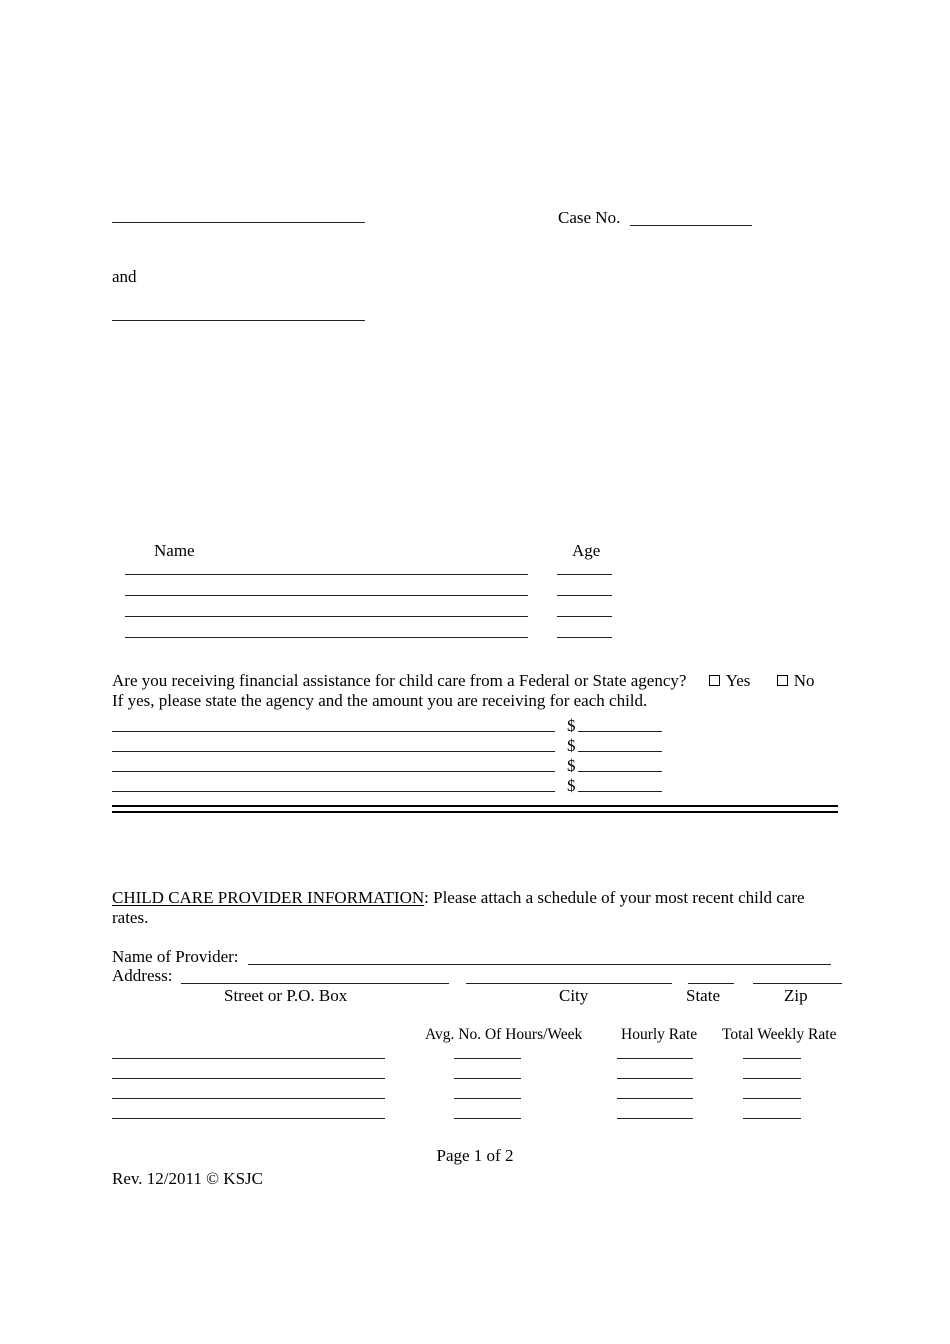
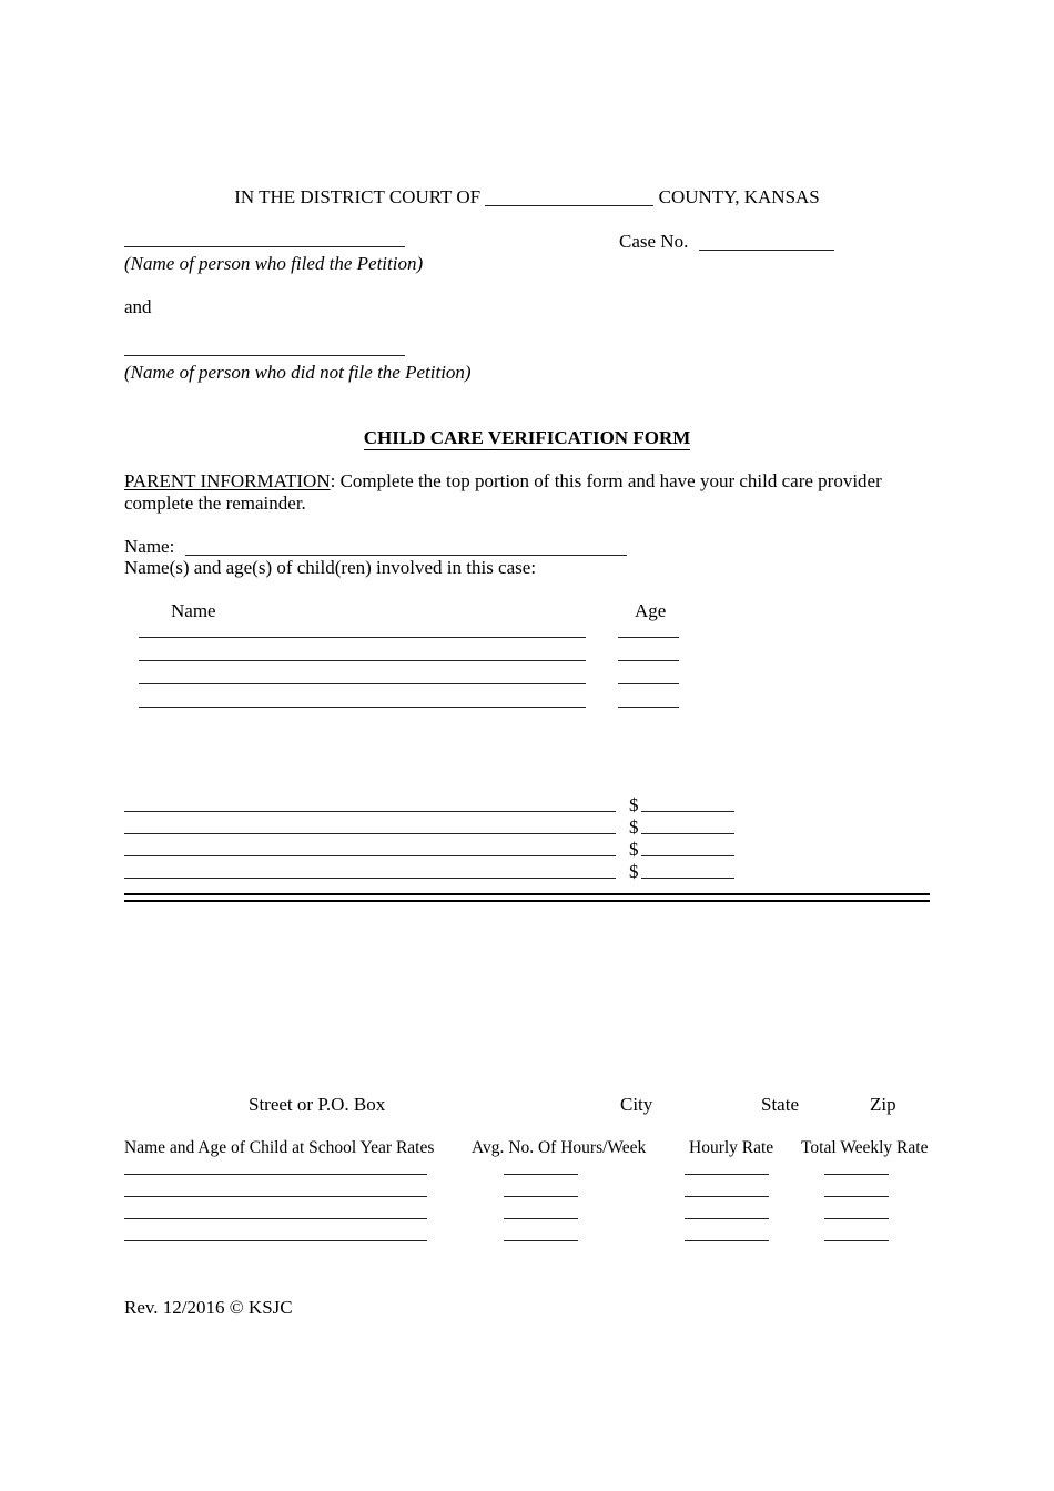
+ IN THE DISTRICT COURT OF COUNTY, KANSAS
  Case No.
+ (Name of person who filed the Petition)
  and
+ (Name of person who did not file the Petition)
+ CHILD CARE VERIFICATION FORM
+ PARENT INFORMATION: Complete the top portion of this form and have your child care provider complete the remainder.
+ Name:
+ Name(s) and age(s) of child(ren) involved in this case:
  Name
  Age
- Are you receiving financial assistance for child care from a Federal or State agency? Yes No
- If yes, please state the agency and the amount you are receiving for each child.
  $
  $
  $
  $
- CHILD CARE PROVIDER INFORMATION: Please attach a schedule of your most recent child care rates.
- Name of Provider:
- Address:
  Street or P.O. Box
  City
  State
  Zip
+ Name and Age of Child at School Year Rates
  Avg. No. Of Hours/Week
  Hourly Rate
  Total Weekly Rate
- Page 1 of 2
- Rev. 12/2011 © KSJC
+ Rev. 12/2016 © KSJC
